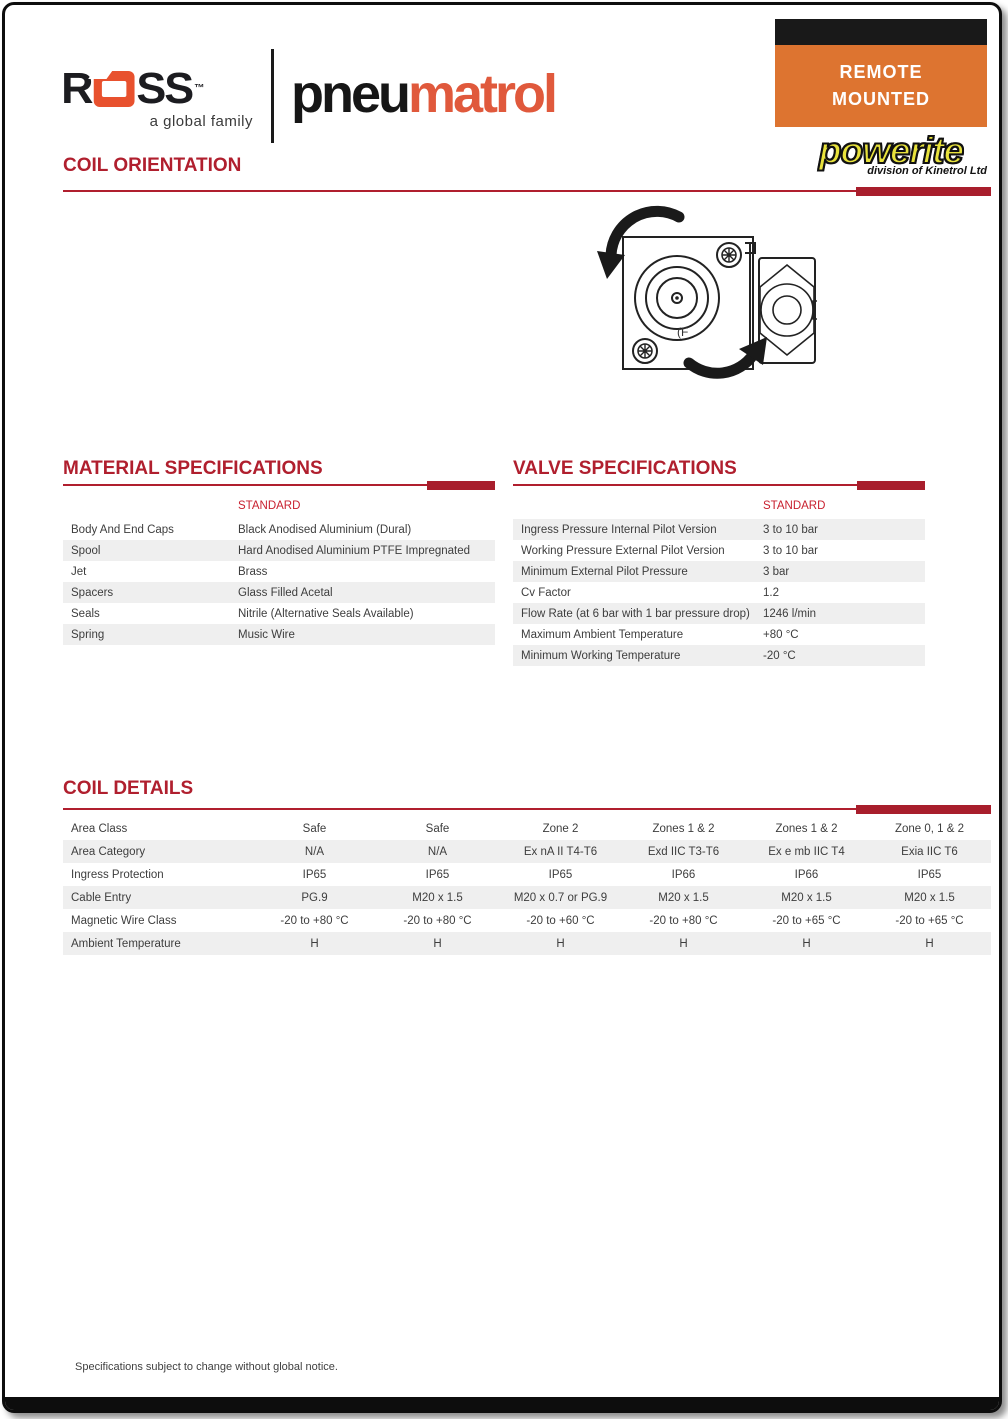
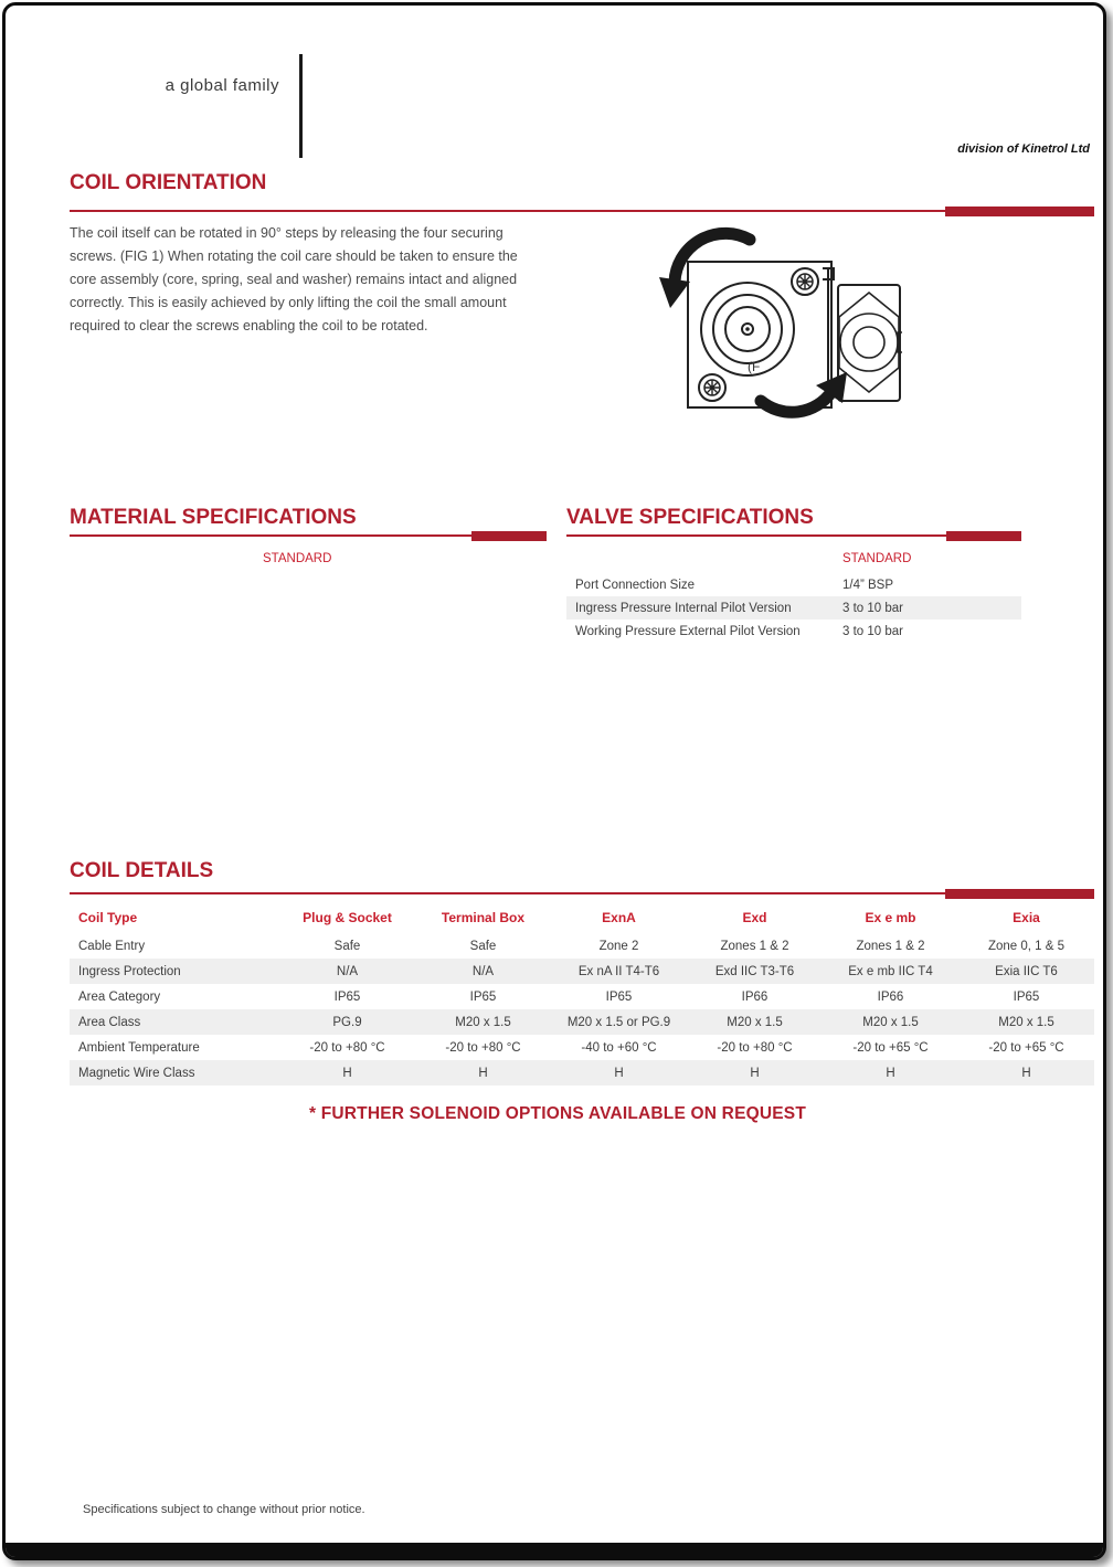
- R
- SS
- ™
  a global family
- pneumatrol
- REMOTE
- MOUNTED
- powerite
  division of Kinetrol Ltd
  COIL ORIENTATION
+ The coil itself can be rotated in 90° steps by releasing the four securing screws. (FIG 1) When rotating the coil care should be taken to ensure the core assembly (core, spring, seal and washer) remains intact and aligned correctly. This is easily achieved by only lifting the coil the small amount required to clear the screws enabling the coil to be rotated.
  (F
  MATERIAL SPECIFICATIONS
  STANDARD
- Body And End Caps
- Black Anodised Aluminium (Dural)
- Spool
- Hard Anodised Aluminium PTFE Impregnated
- Jet
- Brass
- Spacers
- Glass Filled Acetal
- Seals
- Nitrile (Alternative Seals Available)
- Spring
- Music Wire
  VALVE SPECIFICATIONS
  STANDARD
+ Port Connection Size
+ 1/4” BSP
  Ingress Pressure Internal Pilot Version
  3 to 10 bar
  Working Pressure External Pilot Version
  3 to 10 bar
- Minimum External Pilot Pressure
- 3 bar
- Cv Factor
- 1.2
- Flow Rate (at 6 bar with 1 bar pressure drop)
- 1246 l/min
- Maximum Ambient Temperature
- +80 °C
- Minimum Working Temperature
- -20 °C
  COIL DETAILS
+ Coil Type
+ Plug & Socket
+ Terminal Box
+ ExnA
+ Exd
+ Ex e mb
+ Exia
- Area Class
+ Cable Entry
  Safe
  Safe
  Zone 2
  Zones 1 & 2
  Zones 1 & 2
- Zone 0, 1 & 2
+ Zone 0, 1 & 5
- Area Category
+ Ingress Protection
  N/A
  N/A
  Ex nA II T4-T6
  Exd IIC T3-T6
  Ex e mb IIC T4
  Exia IIC T6
- Ingress Protection
+ Area Category
  IP65
  IP65
  IP65
  IP66
  IP66
  IP65
- Cable Entry
+ Area Class
  PG.9
  M20 x 1.5
- M20 x 0.7 or PG.9
+ M20 x 1.5 or PG.9
  M20 x 1.5
  M20 x 1.5
  M20 x 1.5
- Magnetic Wire Class
+ Ambient Temperature
  -20 to +80 °C
  -20 to +80 °C
- -20 to +60 °C
+ -40 to +60 °C
  -20 to +80 °C
  -20 to +65 °C
  -20 to +65 °C
- Ambient Temperature
+ Magnetic Wire Class
  H
  H
  H
  H
  H
  H
+ * FURTHER SOLENOID OPTIONS AVAILABLE ON REQUEST
- Specifications subject to change without global notice.
+ Specifications subject to change without prior notice.
